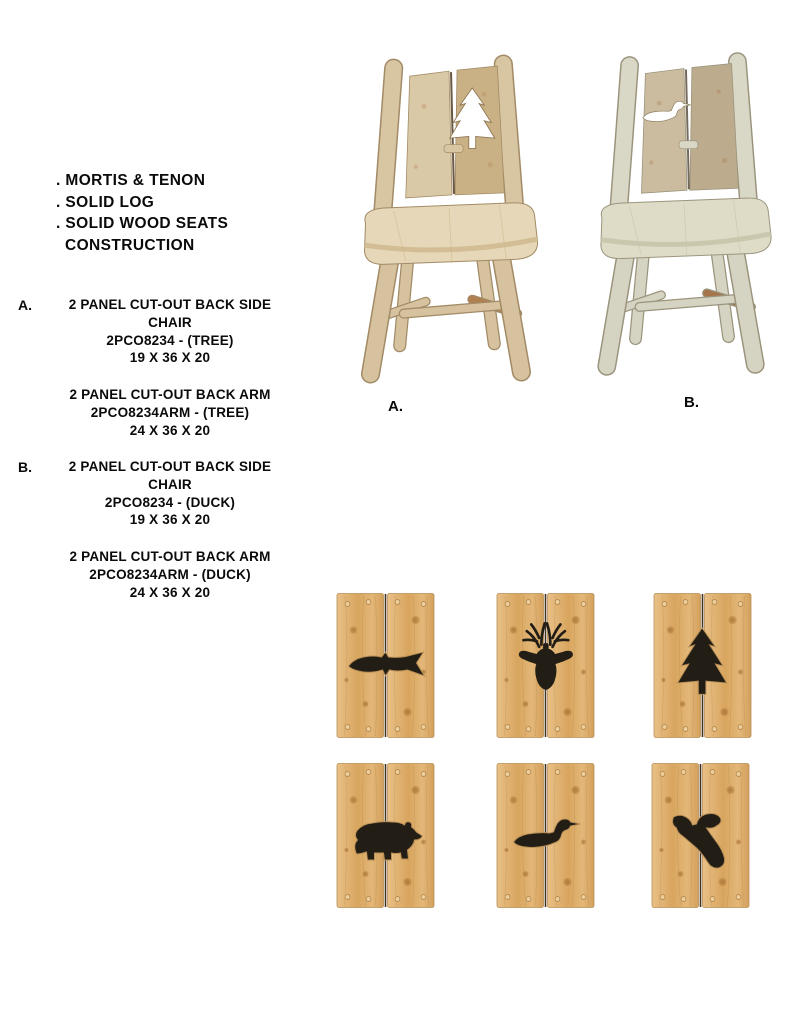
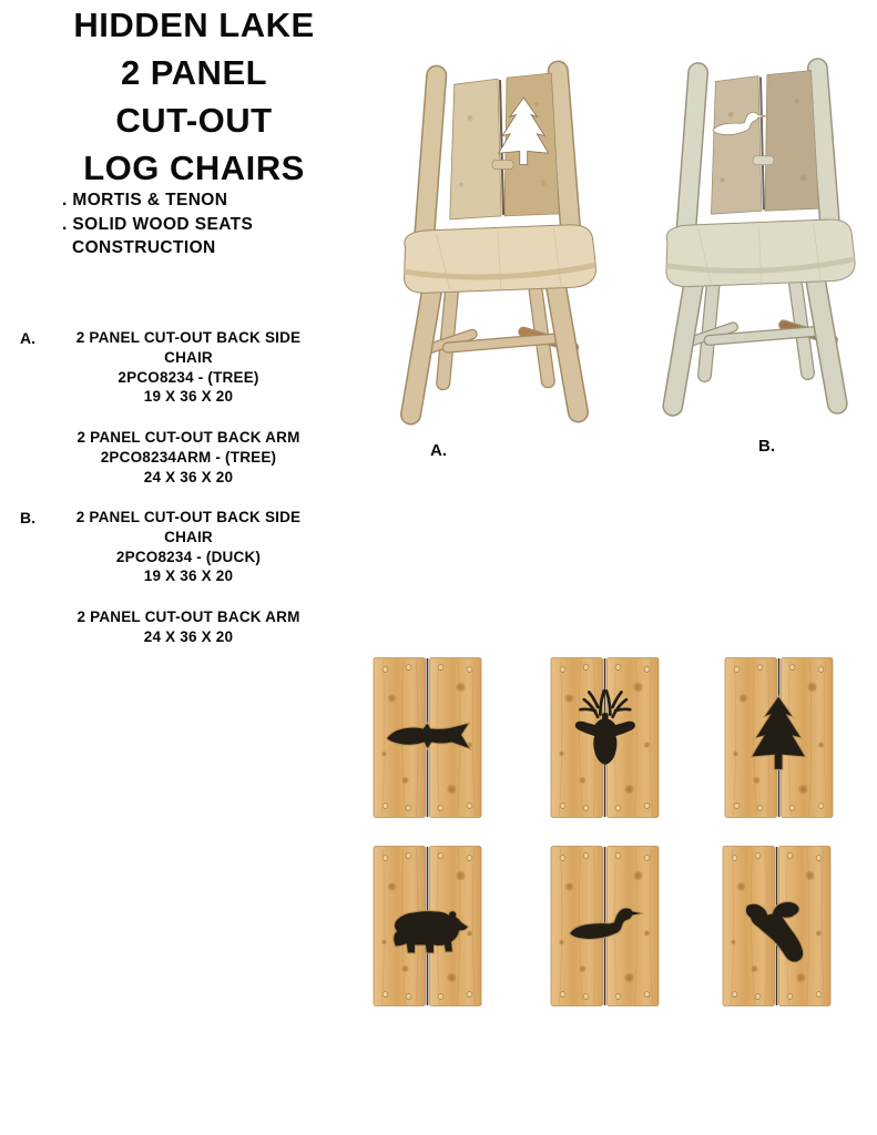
+ HIDDEN LAKE
+ 2 PANEL
+ CUT-OUT
+ LOG CHAIRS
  . MORTIS & TENON
- . SOLID LOG
  . SOLID WOOD SEATS
  CONSTRUCTION
  A.
  2 PANEL CUT-OUT BACK SIDE
  CHAIR
  2PCO8234 - (TREE)
  19 X 36 X 20
  2 PANEL CUT-OUT BACK ARM
  2PCO8234ARM - (TREE)
  24 X 36 X 20
  B.
  2 PANEL CUT-OUT BACK SIDE
  CHAIR
  2PCO8234 - (DUCK)
  19 X 36 X 20
  2 PANEL CUT-OUT BACK ARM
- 2PCO8234ARM - (DUCK)
  24 X 36 X 20
  A.
  B.
